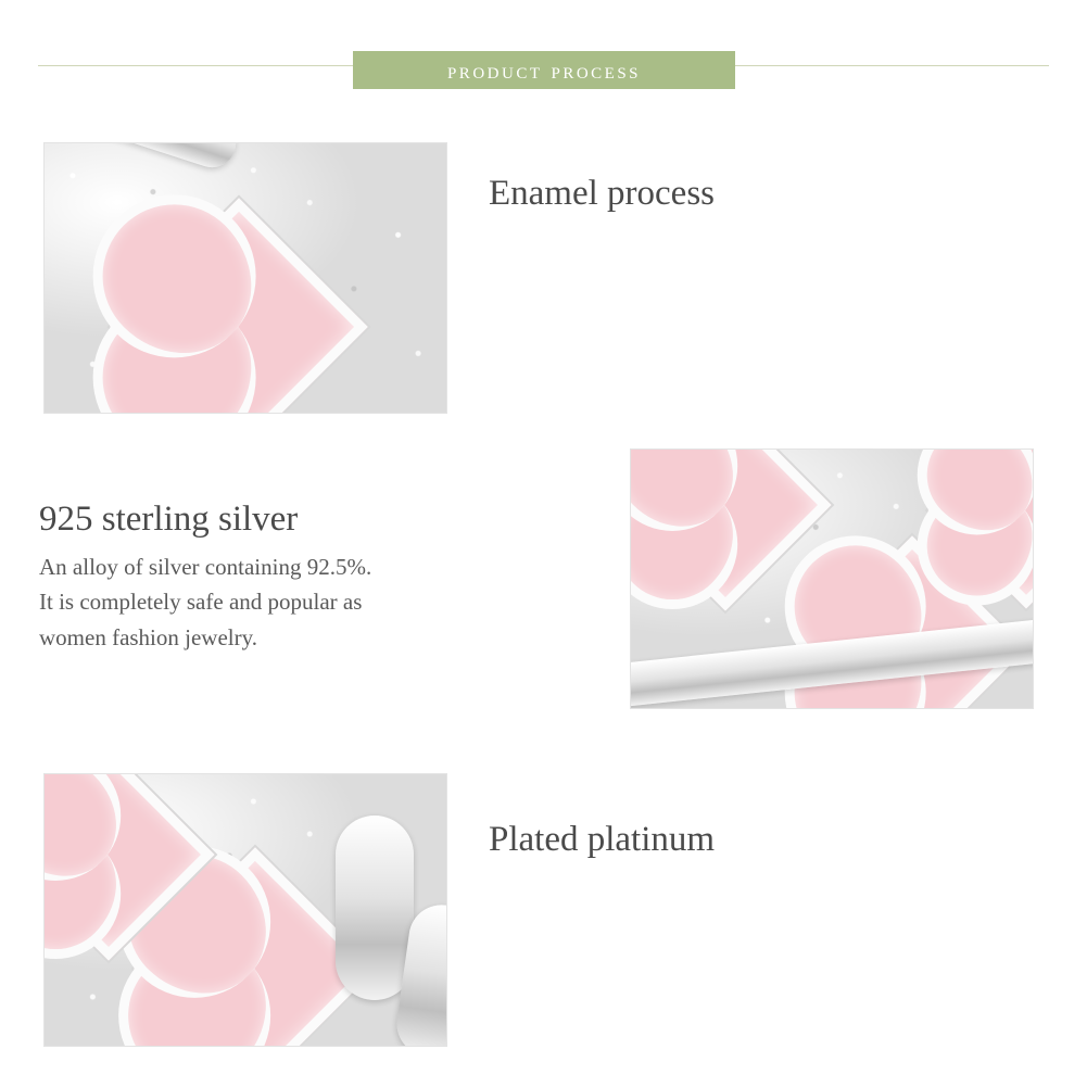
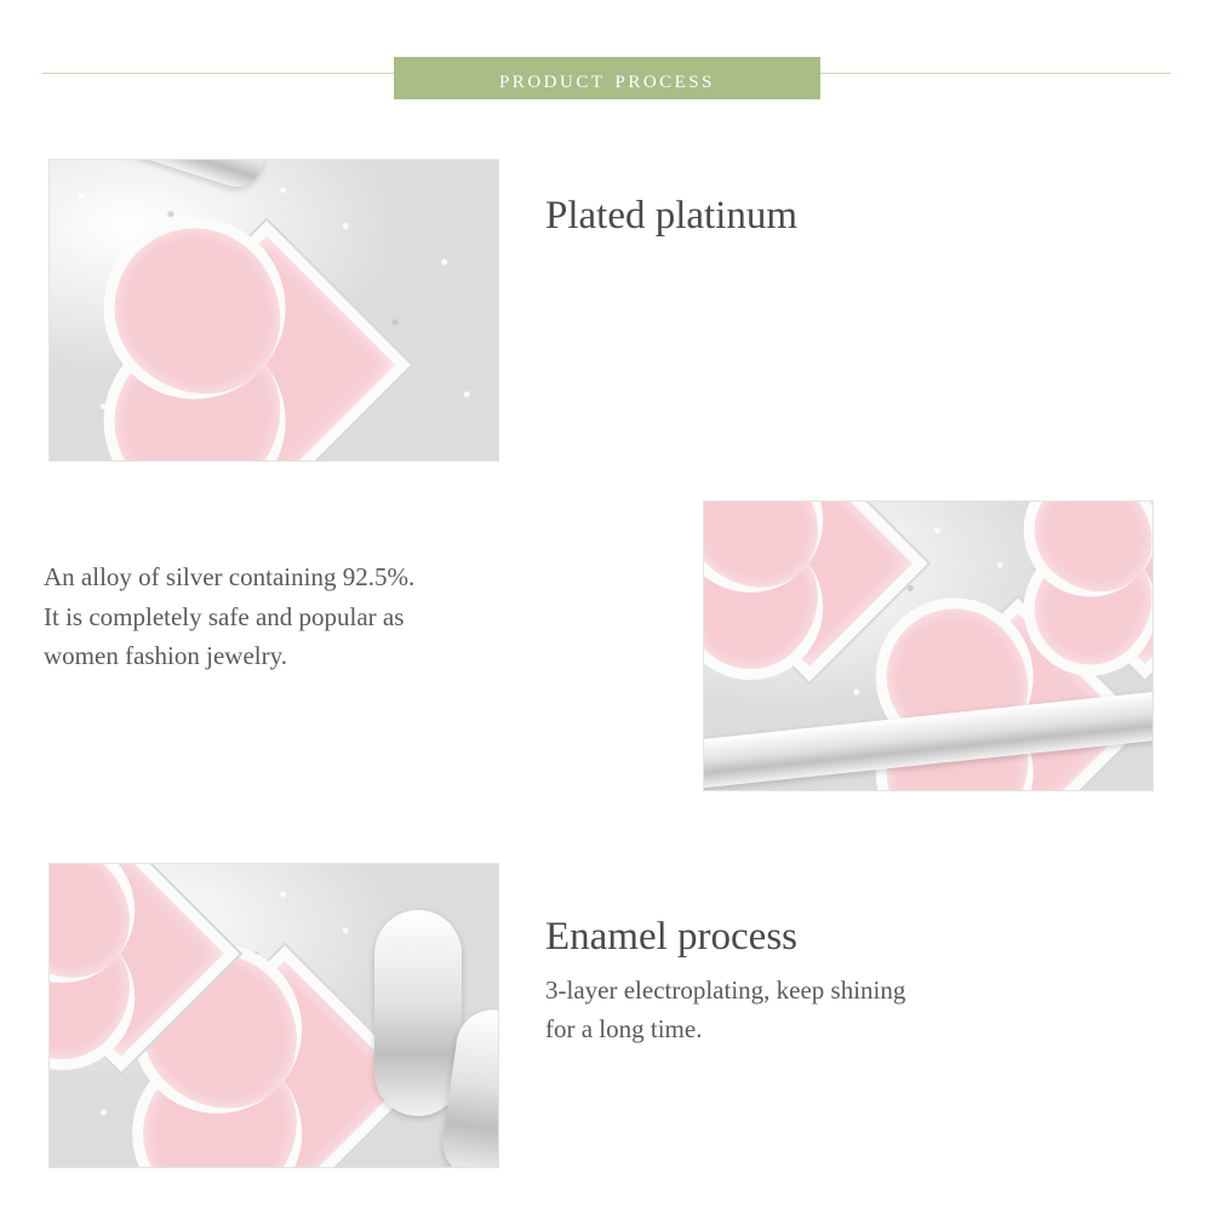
  product process
- Enamel process
+ Plated platinum
- 925 sterling silver
  An alloy of silver containing 92.5%.
  It is completely safe and popular as
  women fashion jewelry.
- Plated platinum
+ Enamel process
+ 3-layer electroplating, keep shining
+ for a long time.
